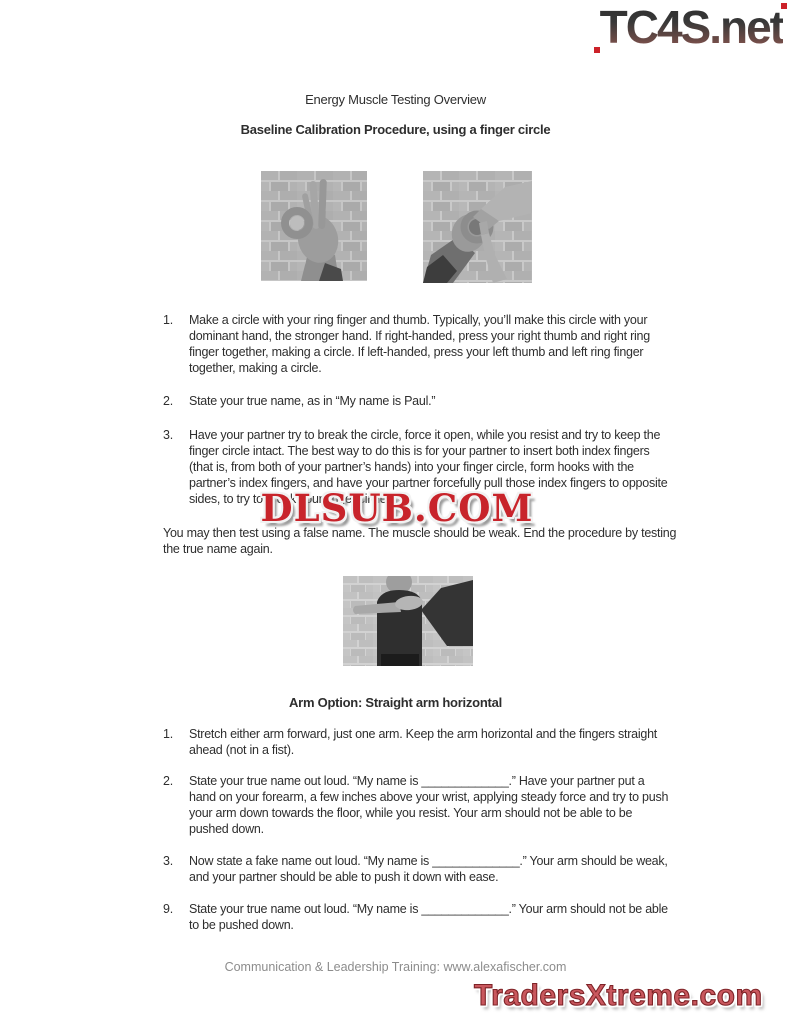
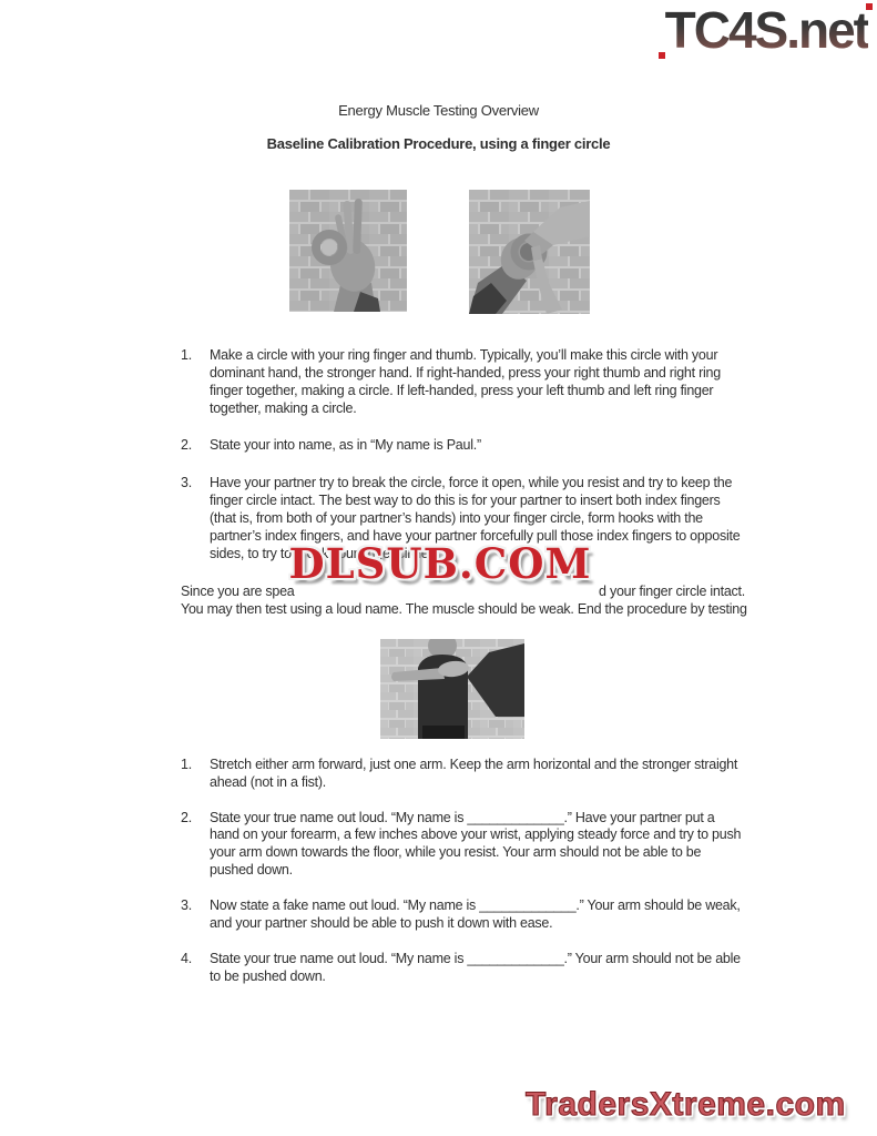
  TC4S.net
  Energy Muscle Testing Overview
  Baseline Calibration Procedure, using a finger circle
  1.
  Make a circle with your ring finger and thumb. Typically, you’ll make this circle with your dominant hand, the stronger hand. If right-handed, press your right thumb and right ring finger together, making a circle. If left-handed, press your left thumb and left ring finger together, making a circle.
  2.
- State your true name, as in “My name is Paul.”
+ State your into name, as in “My name is Paul.”
  3.
  Have your partner try to break the circle, force it open, while you resist and try to keep the finger circle intact. The best way to do this is for your partner to insert both index fingers (that is, from both of your partner’s hands) into your finger circle, form hooks with the partner’s index fingers, and have your partner forcefully pull those index fingers to opposite sides, to try to break your finger circle.
+ Since you are spea
+ d your finger circle intact.
- You may then test using a false name. The muscle should be weak. End the procedure by testing
+ You may then test using a loud name. The muscle should be weak. End the procedure by testing
- the true name again.
- Arm Option: Straight arm horizontal
  1.
- Stretch either arm forward, just one arm. Keep the arm horizontal and the fingers straight ahead (not in a fist).
+ Stretch either arm forward, just one arm. Keep the arm horizontal and the stronger straight ahead (not in a fist).
  2.
  State your true name out loud. “My name is _____________.” Have your partner put a hand on your forearm, a few inches above your wrist, applying steady force and try to push your arm down towards the floor, while you resist. Your arm should not be able to be pushed down.
  3.
  Now state a fake name out loud. “My name is _____________.” Your arm should be weak, and your partner should be able to push it down with ease.
- 9.
+ 4.
  State your true name out loud. “My name is _____________.” Your arm should not be able to be pushed down.
  DLSUB.COM
- Communication & Leadership Training: www.alexafischer.com
  TradersXtreme.com
